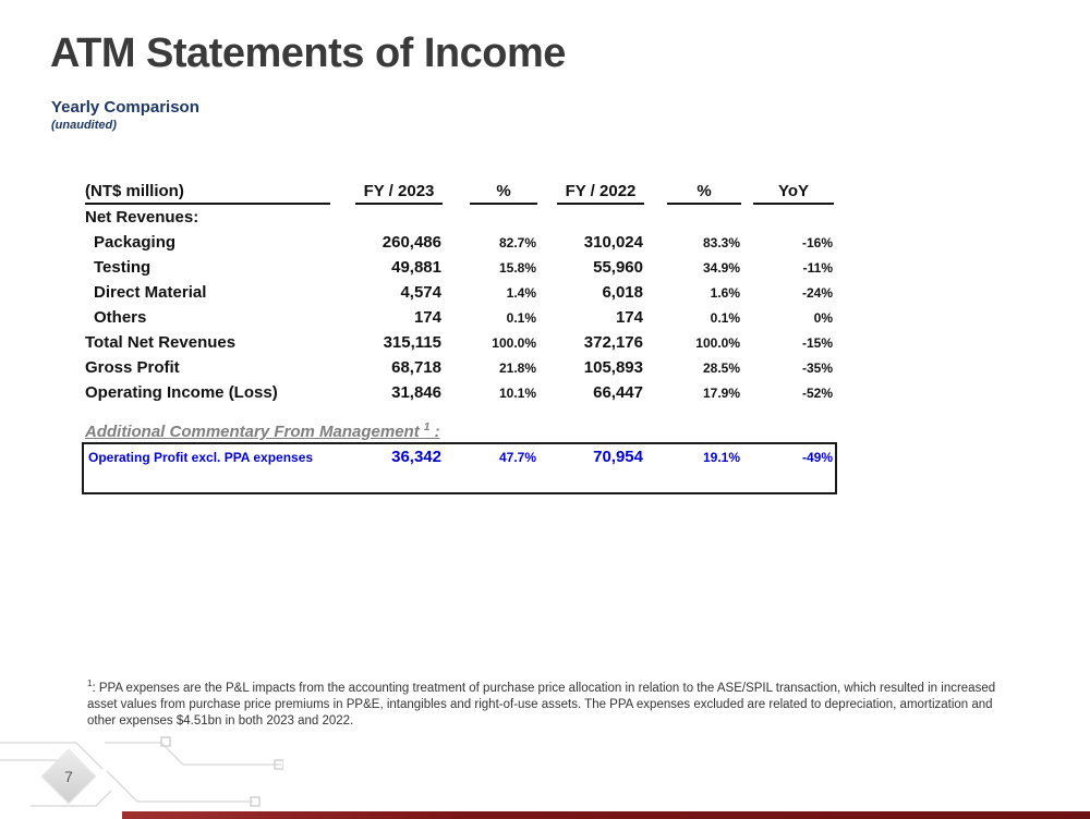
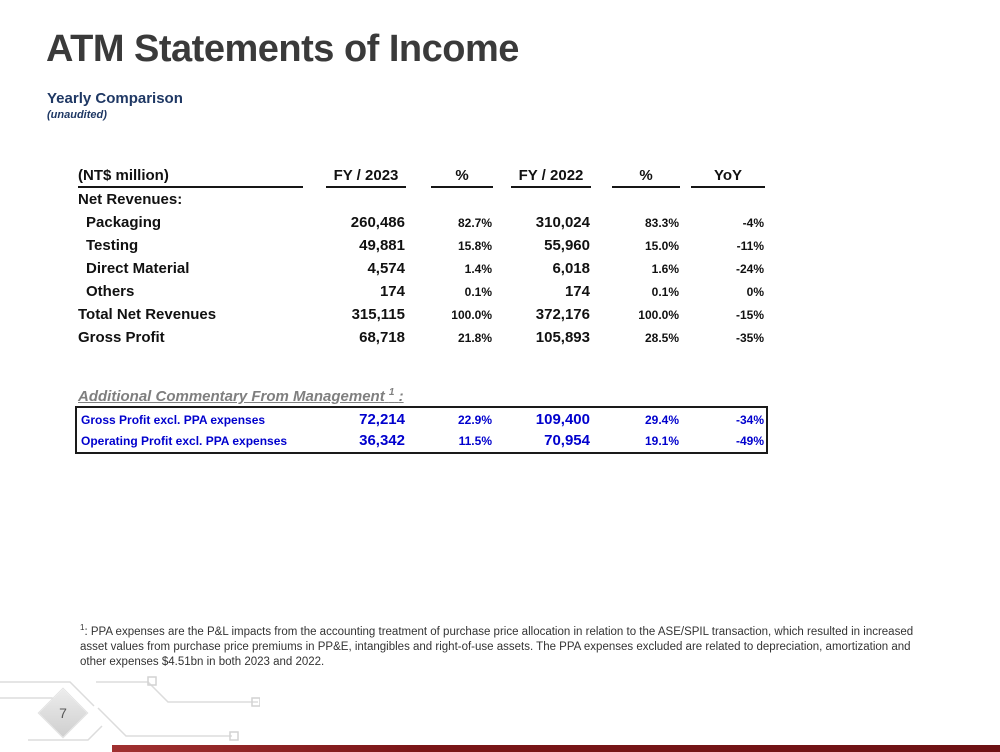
  ATM Statements of Income
  Yearly Comparison
  (unaudited)
  (NT$ million)	FY / 2023	%	FY / 2022	%	YoY
  Net Revenues:
- Packaging	260,486	82.7%	310,024	83.3%	-16%
+ Packaging	260,486	82.7%	310,024	83.3%	-4%
- Testing	49,881	15.8%	55,960	34.9%	-11%
+ Testing	49,881	15.8%	55,960	15.0%	-11%
  Direct Material	4,574	1.4%	6,018	1.6%	-24%
  Others	174	0.1%	174	0.1%	0%
  Total Net Revenues	315,115	100.0%	372,176	100.0%	-15%
  Gross Profit	68,718	21.8%	105,893	28.5%	-35%
- Operating Income (Loss)	31,846	10.1%	66,447	17.9%	-52%
  Additional Commentary From Management 1 :
+ Gross Profit excl. PPA expenses	72,214	22.9%	109,400	29.4%	-34%
- Operating Profit excl. PPA expenses	36,342	47.7%	70,954	19.1%	-49%
+ Operating Profit excl. PPA expenses	36,342	11.5%	70,954	19.1%	-49%
  1: PPA expenses are the P&L impacts from the accounting treatment of purchase price allocation in relation to the ASE/SPIL transaction, which resulted in increased asset values from purchase price premiums in PP&E, intangibles and right-of-use assets. The PPA expenses excluded are related to depreciation, amortization and other expenses $4.51bn in both 2023 and 2022.
  7
